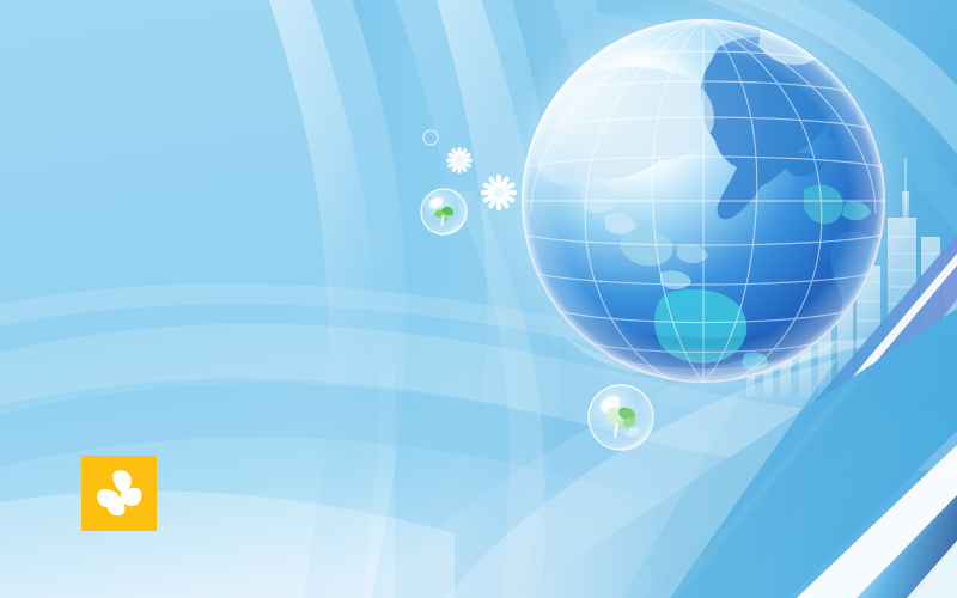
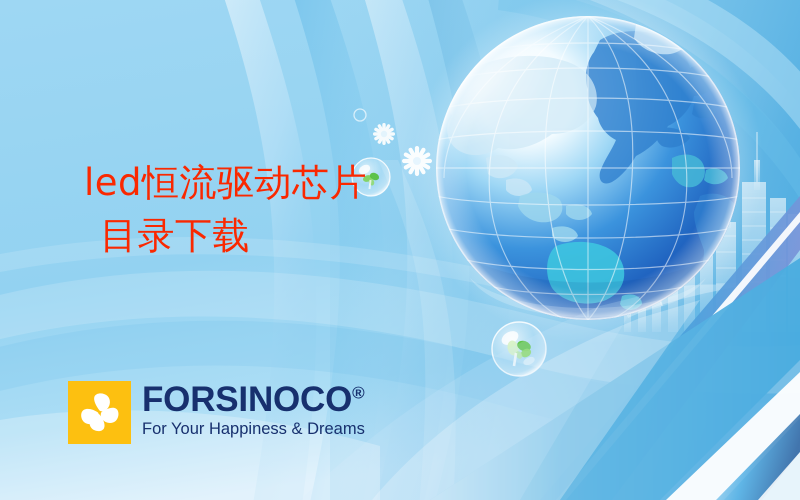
+ led恒流驱动芯片
+ 目录下载
+ FORSINOCO®
+ For Your Happiness & Dreams
